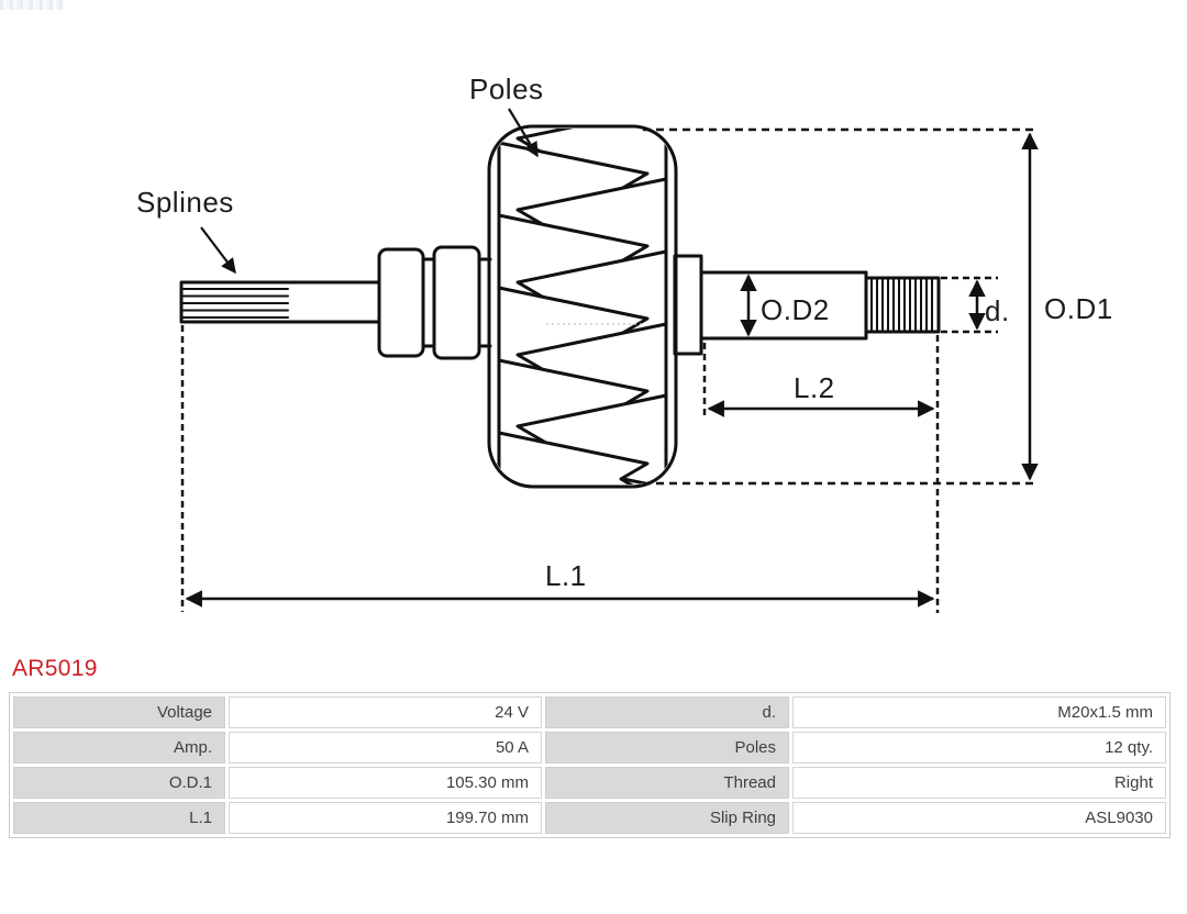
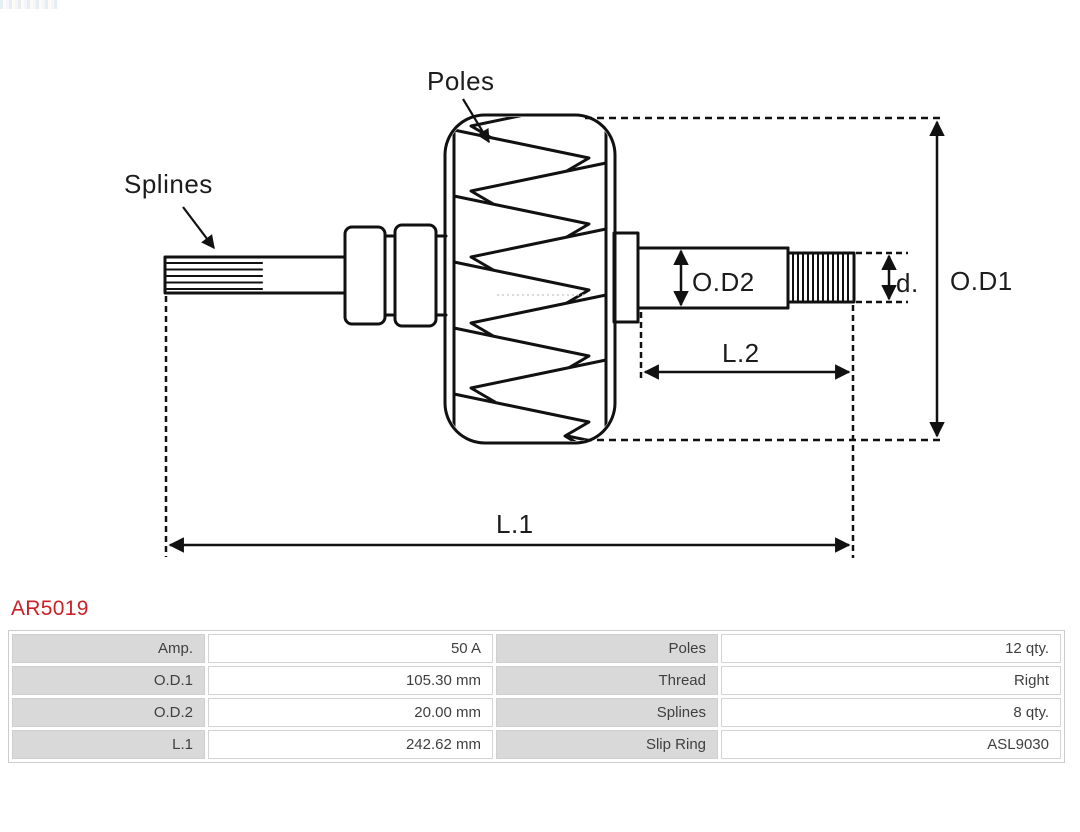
  Poles
  Splines
  O.D2
  d.
  O.D1
  L.2
  L.1
  AR5019
- Voltage	24 V	d.	M20x1.5 mm
  Amp.	50 A	Poles	12 qty.
  O.D.1	105.30 mm	Thread	Right
+ O.D.2	20.00 mm	Splines	8 qty.
- L.1	199.70 mm	Slip Ring	ASL9030
+ L.1	242.62 mm	Slip Ring	ASL9030
